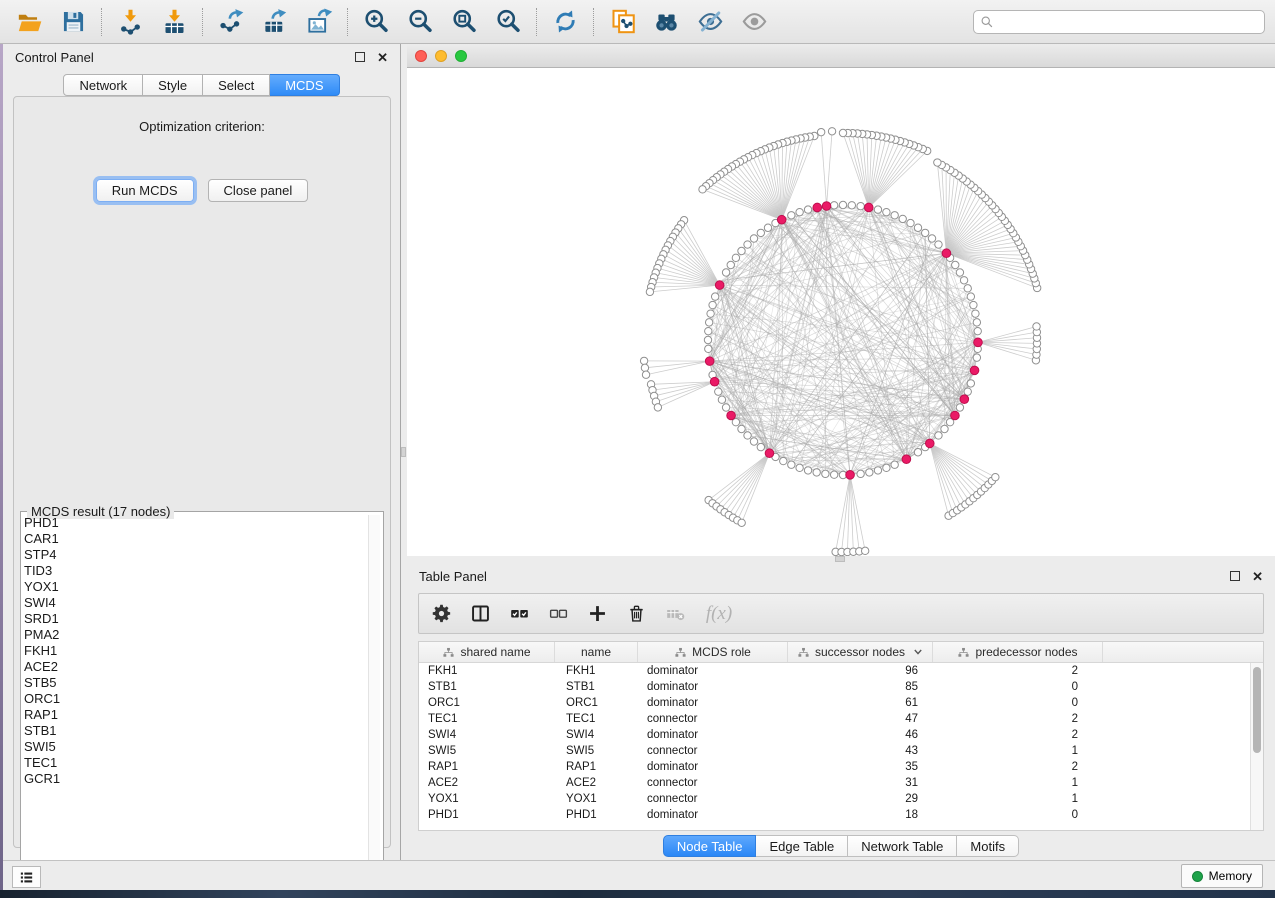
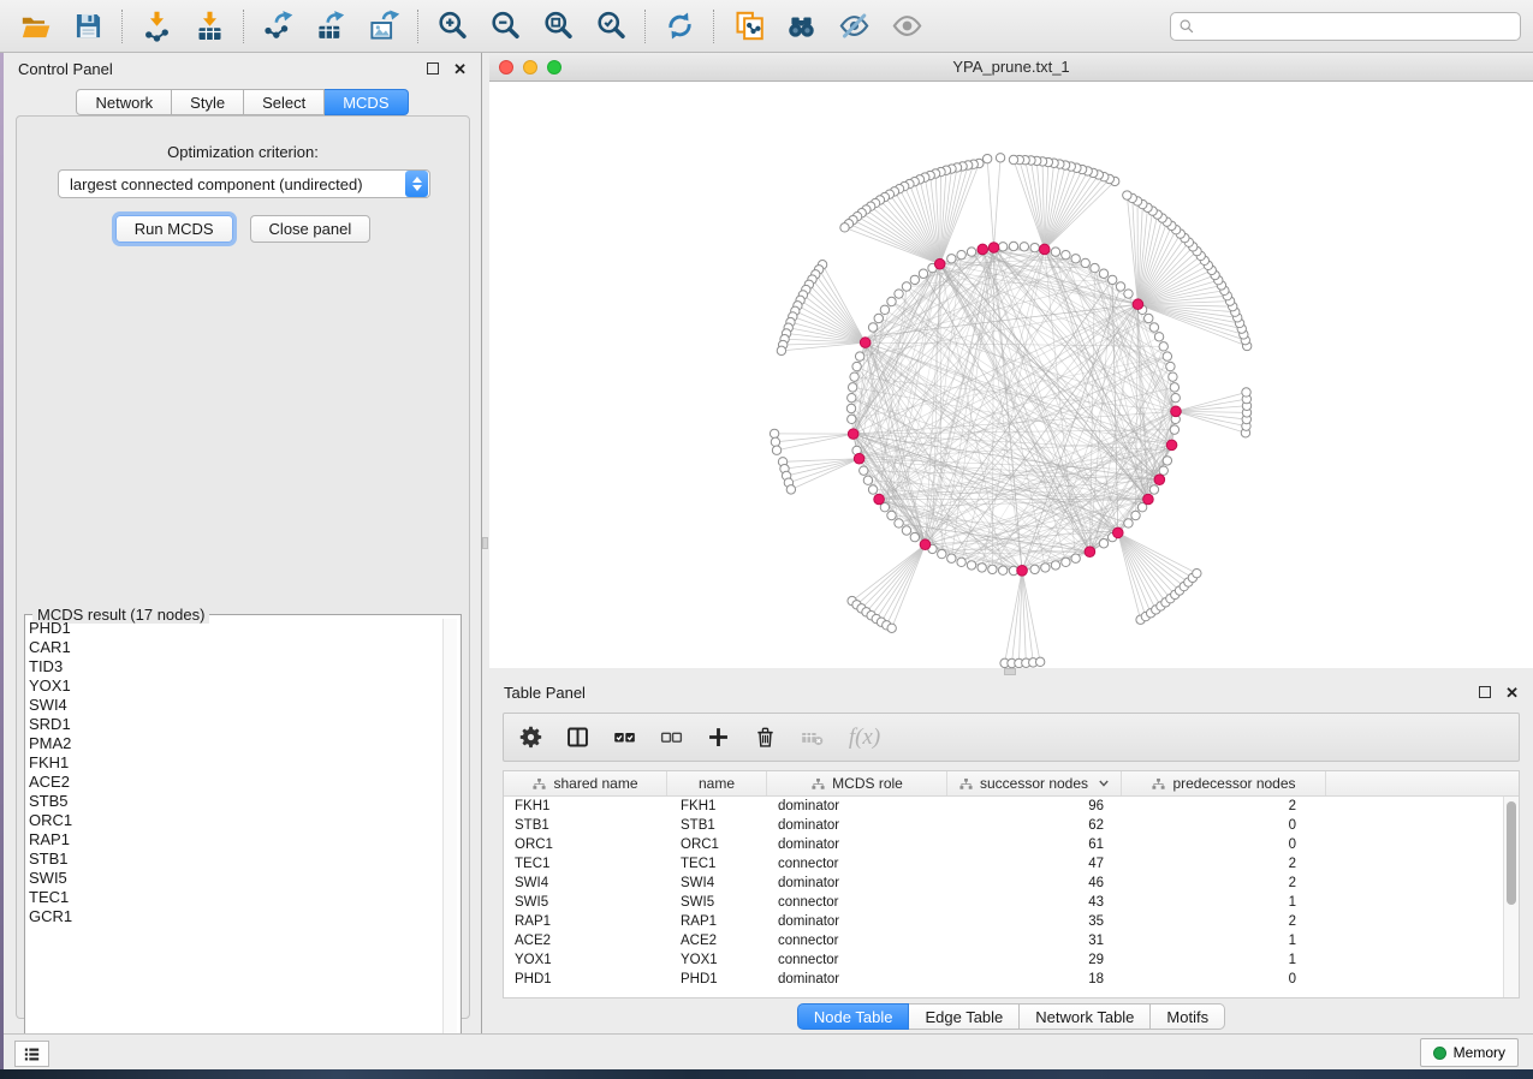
  Control Panel
  ✕
  Network
  Style
  Select
  MCDS
  Optimization criterion:
+ largest connected component (undirected)
  Run MCDS
  Close panel
  MCDS result (17 nodes)
  PHD1
  CAR1
- STP4
  TID3
  YOX1
  SWI4
  SRD1
  PMA2
  FKH1
  ACE2
  STB5
  ORC1
  RAP1
  STB1
  SWI5
  TEC1
  GCR1
+ YPA_prune.txt_1
  Table Panel
  ✕
  f(x)
  shared name
  name
  MCDS role
  successor nodes
  predecessor nodes
  FKH1
  FKH1
  dominator
  96
  2
  STB1
  STB1
  dominator
- 85
+ 62
  0
  ORC1
  ORC1
  dominator
  61
  0
  TEC1
  TEC1
  connector
  47
  2
  SWI4
  SWI4
  dominator
  46
  2
  SWI5
  SWI5
  connector
  43
  1
  RAP1
  RAP1
  dominator
  35
  2
  ACE2
  ACE2
  connector
  31
  1
  YOX1
  YOX1
  connector
  29
  1
  PHD1
  PHD1
  dominator
  18
  0
  Node Table
  Edge Table
  Network Table
  Motifs
  Memory
